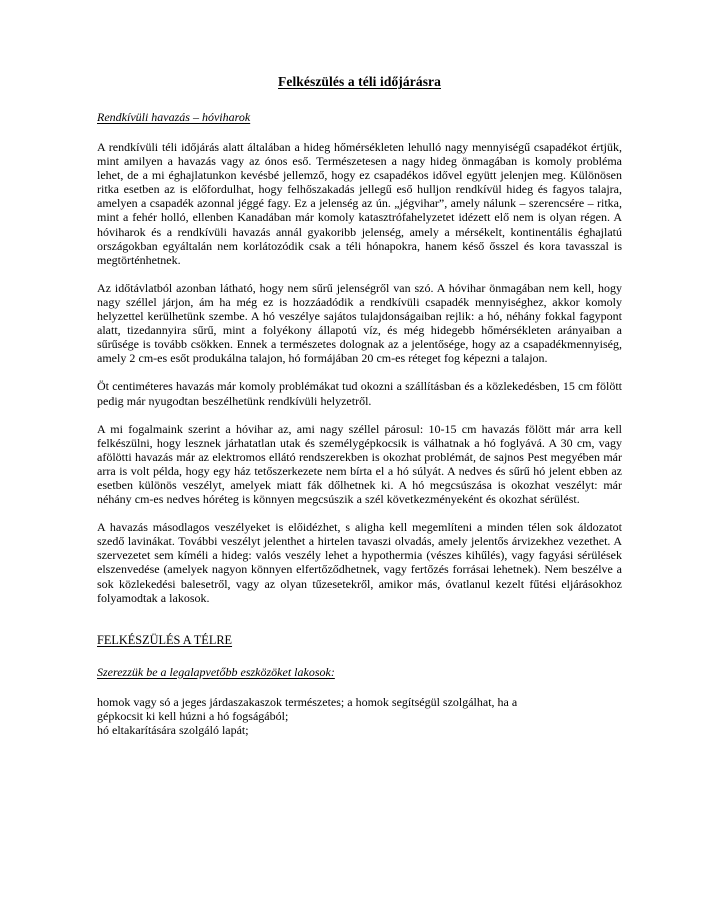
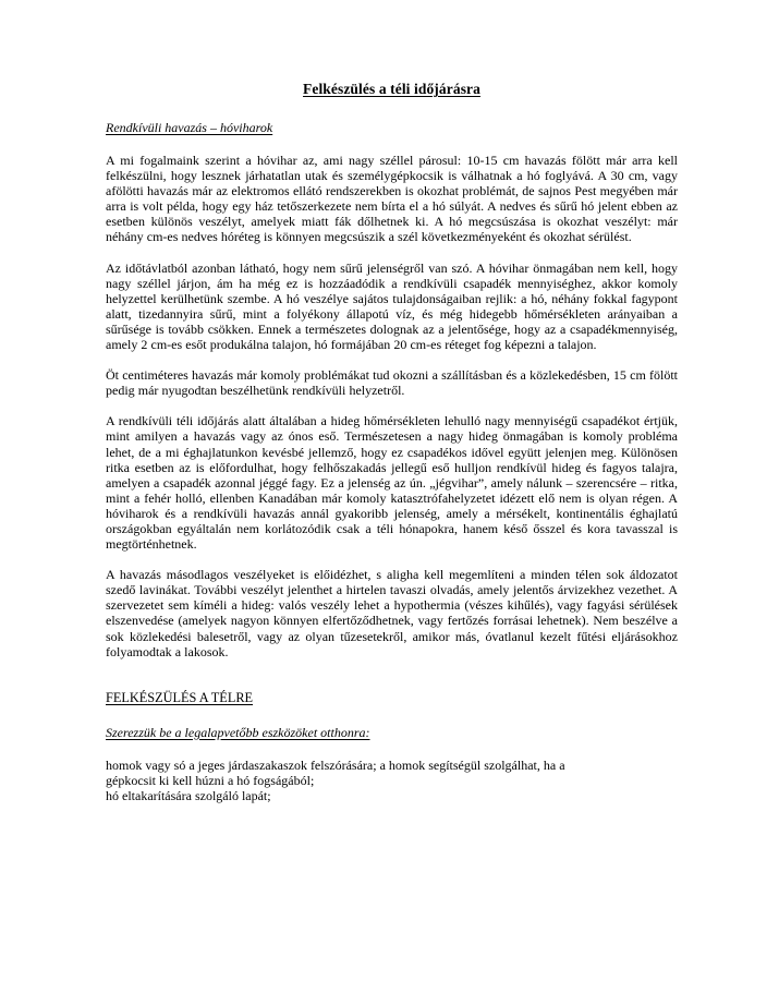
  Felkészülés a téli időjárásra
  Rendkívüli havazás – hóviharok
- A rendkívüli téli időjárás alatt általában a hideg hőmérsékleten lehulló nagy mennyiségű csapadékot értjük, mint amilyen a havazás vagy az ónos eső. Természetesen a nagy hideg önmagában is komoly probléma lehet, de a mi éghajlatunkon kevésbé jellemző, hogy ez csapadékos idővel együtt jelenjen meg. Különösen ritka esetben az is előfordulhat, hogy felhőszakadás jellegű eső hulljon rendkívül hideg és fagyos talajra, amelyen a csapadék azonnal jéggé fagy. Ez a jelenség az ún. „jégvihar”, amely nálunk – szerencsére – ritka, mint a fehér holló, ellenben Kanadában már komoly katasztrófahelyzetet idézett elő nem is olyan régen. A hóviharok és a rendkívüli havazás annál gyakoribb jelenség, amely a mérsékelt, kontinentális éghajlatú országokban egyáltalán nem korlátozódik csak a téli hónapokra, hanem késő ősszel és kora tavasszal is megtörténhetnek.
+ A mi fogalmaink szerint a hóvihar az, ami nagy széllel párosul: 10-15 cm havazás fölött már arra kell felkészülni, hogy lesznek járhatatlan utak és személygépkocsik is válhatnak a hó foglyává. A 30 cm, vagy afölötti havazás már az elektromos ellátó rendszerekben is okozhat problémát, de sajnos Pest megyében már arra is volt példa, hogy egy ház tetőszerkezete nem bírta el a hó súlyát. A nedves és sűrű hó jelent ebben az esetben különös veszélyt, amelyek miatt fák dőlhetnek ki. A hó megcsúszása is okozhat veszélyt: már néhány cm-es nedves hóréteg is könnyen megcsúszik a szél következményeként és okozhat sérülést.
  Az időtávlatból azonban látható, hogy nem sűrű jelenségről van szó. A hóvihar önmagában nem kell, hogy nagy széllel járjon, ám ha még ez is hozzáadódik a rendkívüli csapadék mennyiséghez, akkor komoly helyzettel kerülhetünk szembe. A hó veszélye sajátos tulajdonságaiban rejlik: a hó, néhány fokkal fagypont alatt, tizedannyira sűrű, mint a folyékony állapotú víz, és még hidegebb hőmérsékleten arányaiban a sűrűsége is tovább csökken. Ennek a természetes dolognak az a jelentősége, hogy az a csapadékmennyiség, amely 2 cm-es esőt produkálna talajon, hó formájában 20 cm-es réteget fog képezni a talajon.
  Öt centiméteres havazás már komoly problémákat tud okozni a szállításban és a közlekedésben, 15 cm fölött pedig már nyugodtan beszélhetünk rendkívüli helyzetről.
- A mi fogalmaink szerint a hóvihar az, ami nagy széllel párosul: 10-15 cm havazás fölött már arra kell felkészülni, hogy lesznek járhatatlan utak és személygépkocsik is válhatnak a hó foglyává. A 30 cm, vagy afölötti havazás már az elektromos ellátó rendszerekben is okozhat problémát, de sajnos Pest megyében már arra is volt példa, hogy egy ház tetőszerkezete nem bírta el a hó súlyát. A nedves és sűrű hó jelent ebben az esetben különös veszélyt, amelyek miatt fák dőlhetnek ki. A hó megcsúszása is okozhat veszélyt: már néhány cm-es nedves hóréteg is könnyen megcsúszik a szél következményeként és okozhat sérülést.
+ A rendkívüli téli időjárás alatt általában a hideg hőmérsékleten lehulló nagy mennyiségű csapadékot értjük, mint amilyen a havazás vagy az ónos eső. Természetesen a nagy hideg önmagában is komoly probléma lehet, de a mi éghajlatunkon kevésbé jellemző, hogy ez csapadékos idővel együtt jelenjen meg. Különösen ritka esetben az is előfordulhat, hogy felhőszakadás jellegű eső hulljon rendkívül hideg és fagyos talajra, amelyen a csapadék azonnal jéggé fagy. Ez a jelenség az ún. „jégvihar”, amely nálunk – szerencsére – ritka, mint a fehér holló, ellenben Kanadában már komoly katasztrófahelyzetet idézett elő nem is olyan régen. A hóviharok és a rendkívüli havazás annál gyakoribb jelenség, amely a mérsékelt, kontinentális éghajlatú országokban egyáltalán nem korlátozódik csak a téli hónapokra, hanem késő ősszel és kora tavasszal is megtörténhetnek.
  A havazás másodlagos veszélyeket is előidézhet, s aligha kell megemlíteni a minden télen sok áldozatot szedő lavinákat. További veszélyt jelenthet a hirtelen tavaszi olvadás, amely jelentős árvizekhez vezethet. A szervezetet sem kíméli a hideg: valós veszély lehet a hypothermia (vészes kihűlés), vagy fagyási sérülések elszenvedése (amelyek nagyon könnyen elfertőződhetnek, vagy fertőzés forrásai lehetnek). Nem beszélve a sok közlekedési balesetről, vagy az olyan tűzesetekről, amikor más, óvatlanul kezelt fűtési eljárásokhoz folyamodtak a lakosok.
  FELKÉSZÜLÉS A TÉLRE
- Szerezzük be a legalapvetőbb eszközöket lakosok:
+ Szerezzük be a legalapvetőbb eszközöket otthonra:
- homok vagy só a jeges járdaszakaszok természetes; a homok segítségül szolgálhat, ha a
+ homok vagy só a jeges járdaszakaszok felszórására; a homok segítségül szolgálhat, ha a
  gépkocsit ki kell húzni a hó fogságából;
  hó eltakarítására szolgáló lapát;
